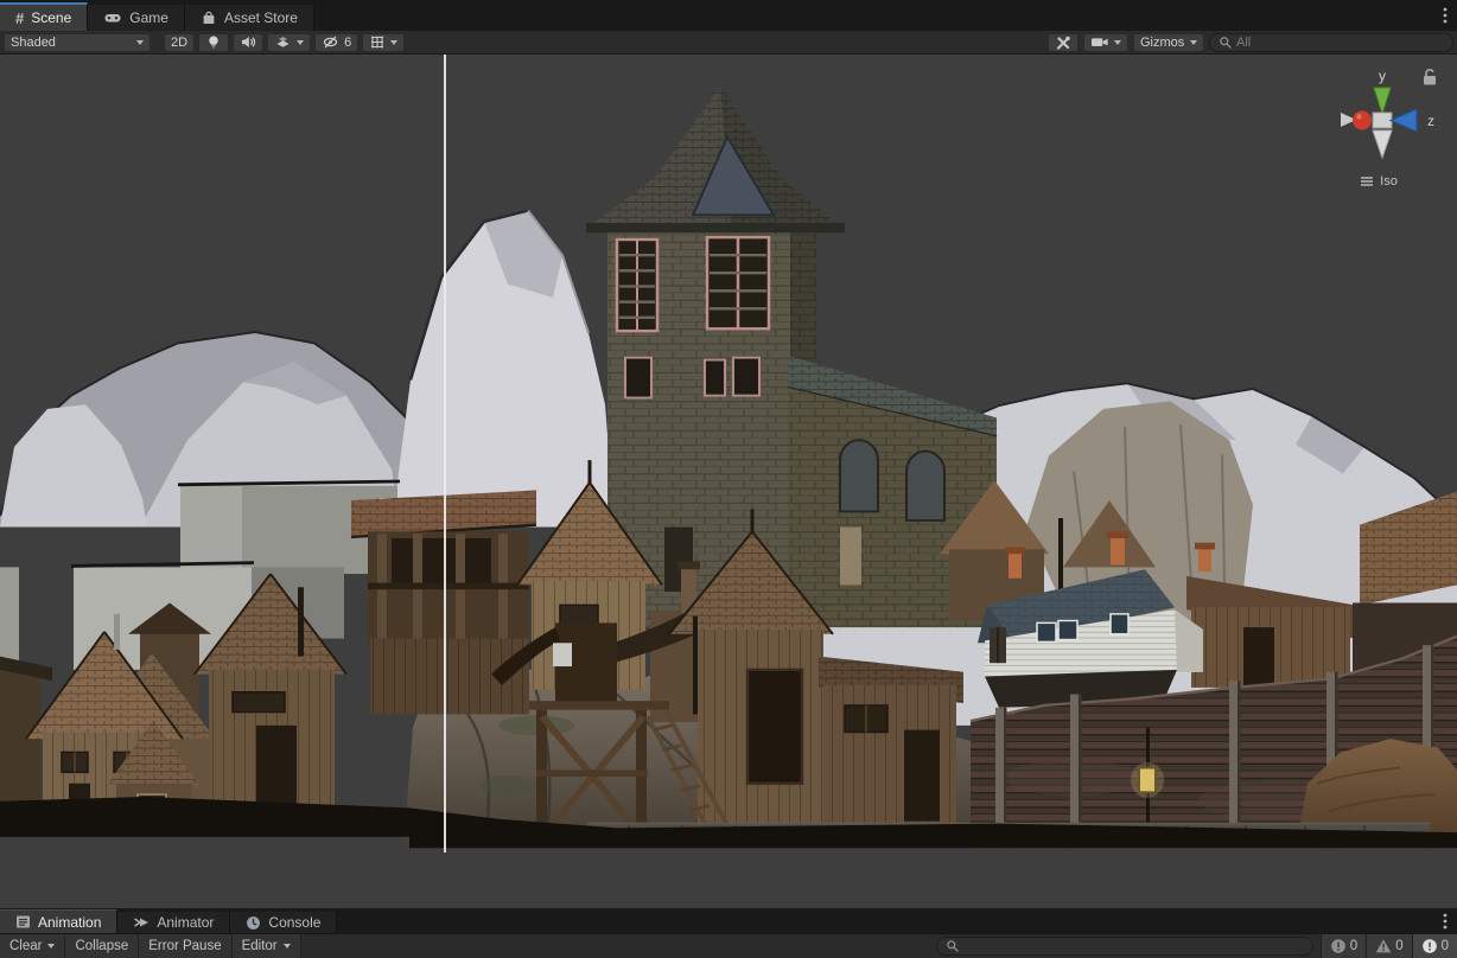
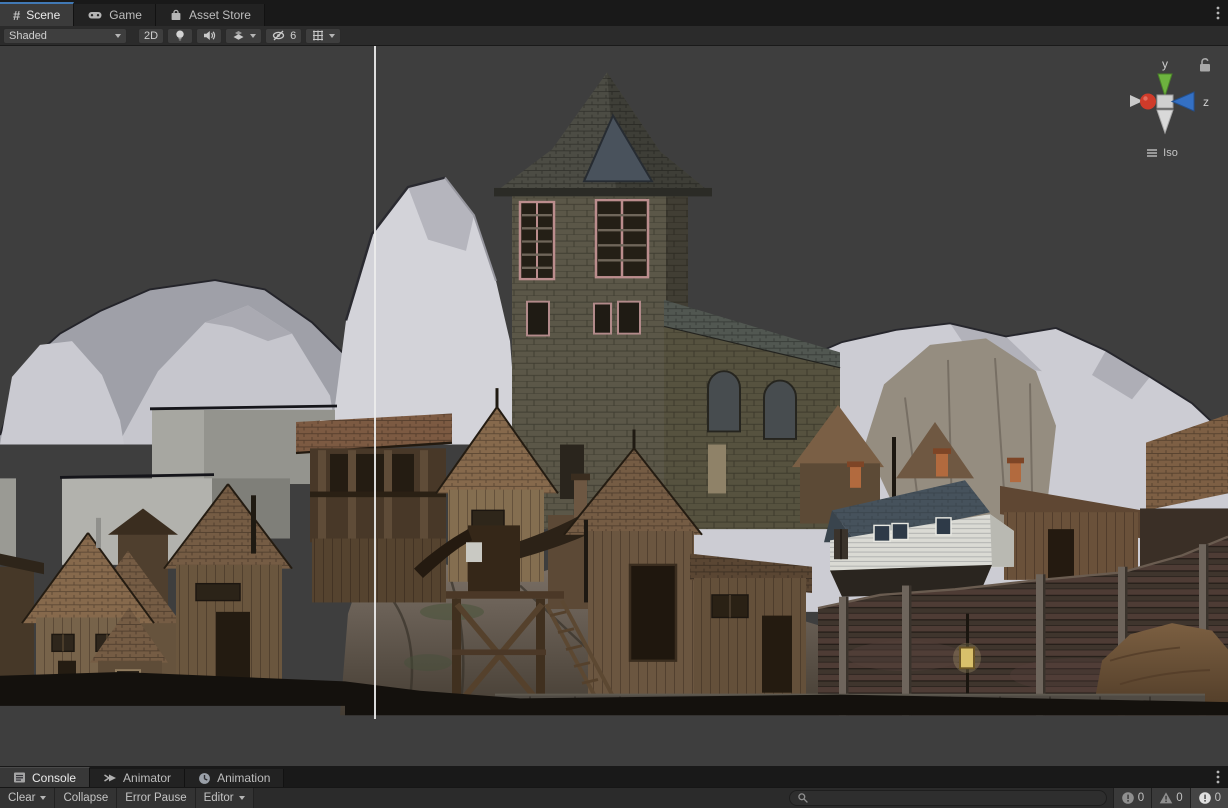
  #
  Scene
  Game
  Asset Store
  Shaded
  2D
  6
- Gizmos
- All
  y
  z
  Iso
- Animation
+ Console
  Animator
- Console
+ Animation
  Clear
  Collapse
  Error Pause
  Editor
  0
  0
  0
